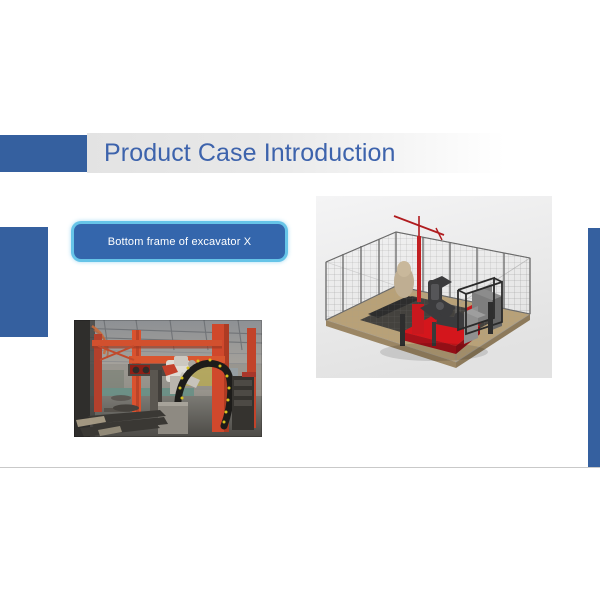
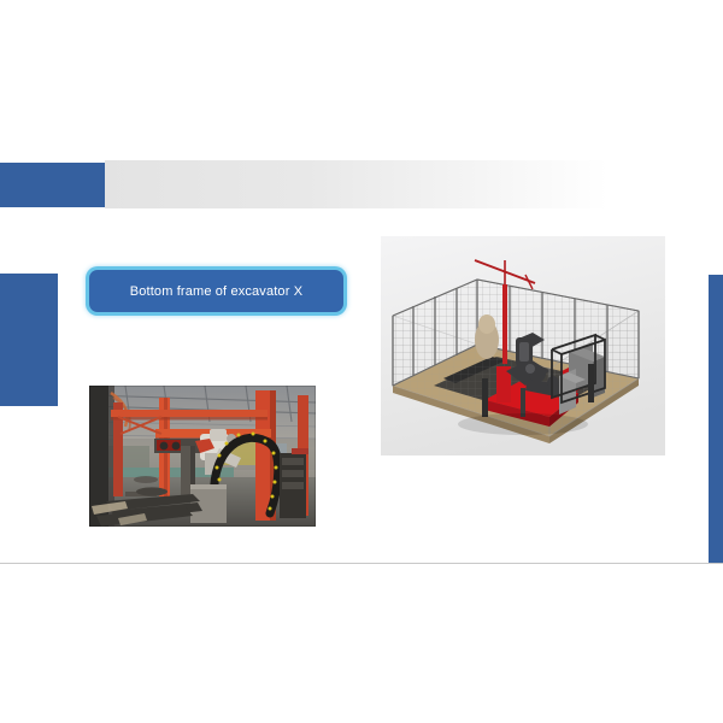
- Product Case Introduction
  Bottom frame of excavator X
